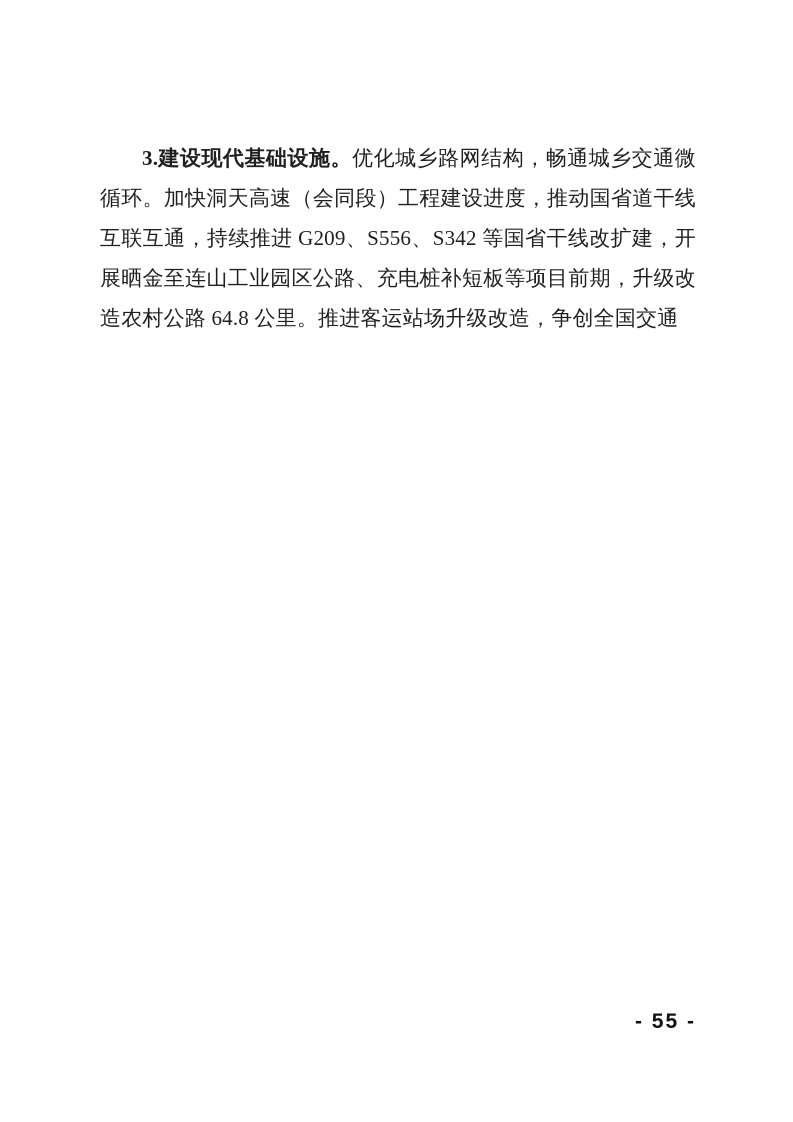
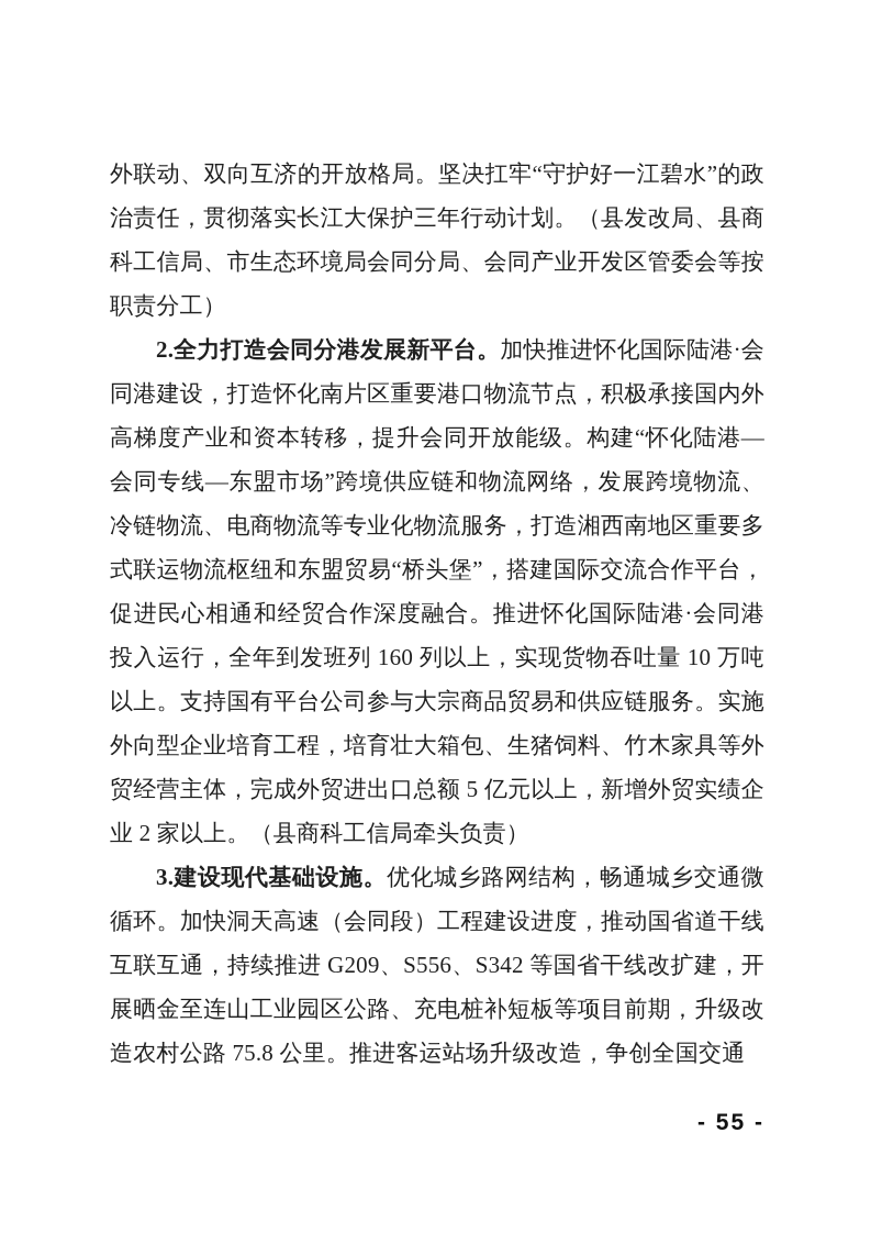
+ 外联动、双向互济的开放格局。坚决扛牢“守护好一江碧水”的政治责任，贯彻落实长江大保护三年行动计划。（县发改局、县商科工信局、市生态环境局会同分局、会同产业开发区管委会等按职责分工）
+ 2.全力打造会同分港发展新平台。加快推进怀化国际陆港·会同港建设，打造怀化南片区重要港口物流节点，积极承接国内外高梯度产业和资本转移，提升会同开放能级。构建“怀化陆港—会同专线—东盟市场”跨境供应链和物流网络，发展跨境物流、冷链物流、电商物流等专业化物流服务，打造湘西南地区重要多式联运物流枢纽和东盟贸易“桥头堡”，搭建国际交流合作平台，促进民心相通和经贸合作深度融合。推进怀化国际陆港·会同港投入运行，全年到发班列 160 列以上，实现货物吞吐量 10 万吨以上。支持国有平台公司参与大宗商品贸易和供应链服务。实施外向型企业培育工程，培育壮大箱包、生猪饲料、竹木家具等外贸经营主体，完成外贸进出口总额 5 亿元以上，新增外贸实绩企业 2 家以上。（县商科工信局牵头负责）
- 3.建设现代基础设施。优化城乡路网结构，畅通城乡交通微循环。加快洞天高速（会同段）工程建设进度，推动国省道干线互联互通，持续推进 G209、S556、S342 等国省干线改扩建，开展晒金至连山工业园区公路、充电桩补短板等项目前期，升级改造农村公路 64.8 公里。推进客运站场升级改造，争创全国交通
+ 3.建设现代基础设施。优化城乡路网结构，畅通城乡交通微循环。加快洞天高速（会同段）工程建设进度，推动国省道干线互联互通，持续推进 G209、S556、S342 等国省干线改扩建，开展晒金至连山工业园区公路、充电桩补短板等项目前期，升级改造农村公路 75.8 公里。推进客运站场升级改造，争创全国交通
  - 55 -
